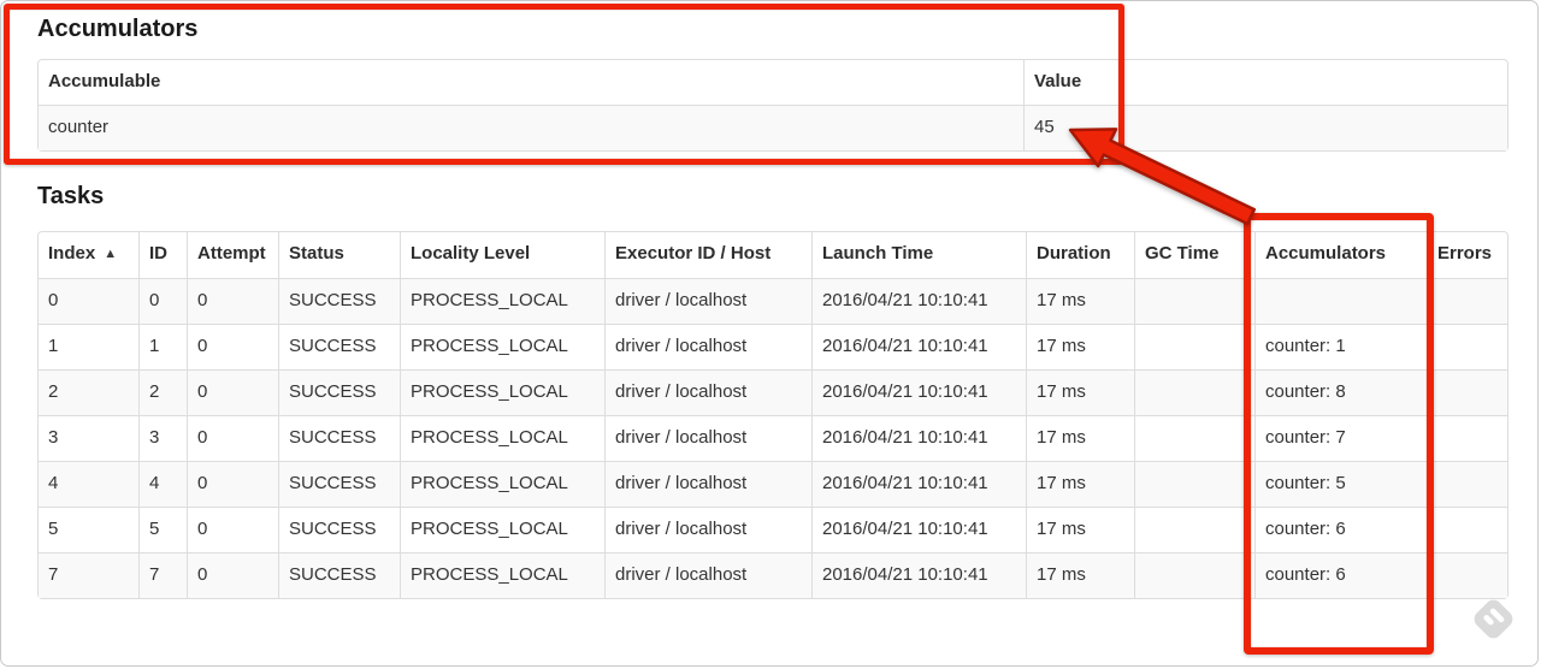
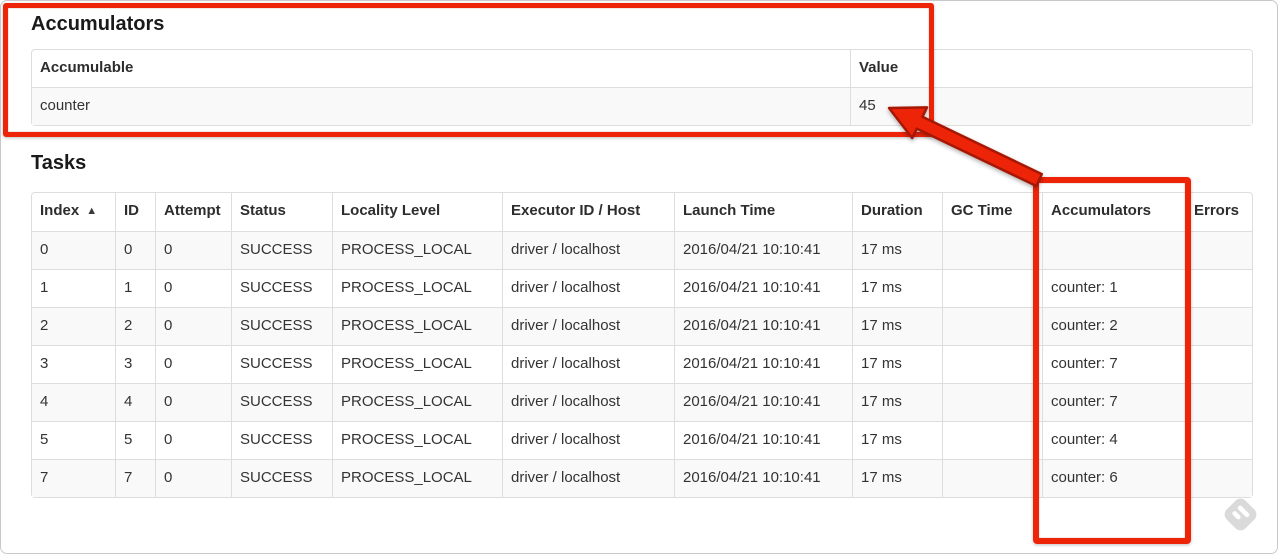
  Accumulators
  Accumulable	Value
  counter	45
  Tasks
  Index ▲	ID	Attempt	Status	Locality Level	Executor ID / Host	Launch Time	Duration	GC Time	Accumulators	Errors
  0	0	0	SUCCESS	PROCESS_LOCAL	driver / localhost	2016/04/21 10:10:41	17 ms
  1	1	0	SUCCESS	PROCESS_LOCAL	driver / localhost	2016/04/21 10:10:41	17 ms		counter: 1
- 2	2	0	SUCCESS	PROCESS_LOCAL	driver / localhost	2016/04/21 10:10:41	17 ms		counter: 8
+ 2	2	0	SUCCESS	PROCESS_LOCAL	driver / localhost	2016/04/21 10:10:41	17 ms		counter: 2
  3	3	0	SUCCESS	PROCESS_LOCAL	driver / localhost	2016/04/21 10:10:41	17 ms		counter: 7
- 4	4	0	SUCCESS	PROCESS_LOCAL	driver / localhost	2016/04/21 10:10:41	17 ms		counter: 5
+ 4	4	0	SUCCESS	PROCESS_LOCAL	driver / localhost	2016/04/21 10:10:41	17 ms		counter: 7
- 5	5	0	SUCCESS	PROCESS_LOCAL	driver / localhost	2016/04/21 10:10:41	17 ms		counter: 6
+ 5	5	0	SUCCESS	PROCESS_LOCAL	driver / localhost	2016/04/21 10:10:41	17 ms		counter: 4
  7	7	0	SUCCESS	PROCESS_LOCAL	driver / localhost	2016/04/21 10:10:41	17 ms		counter: 6
